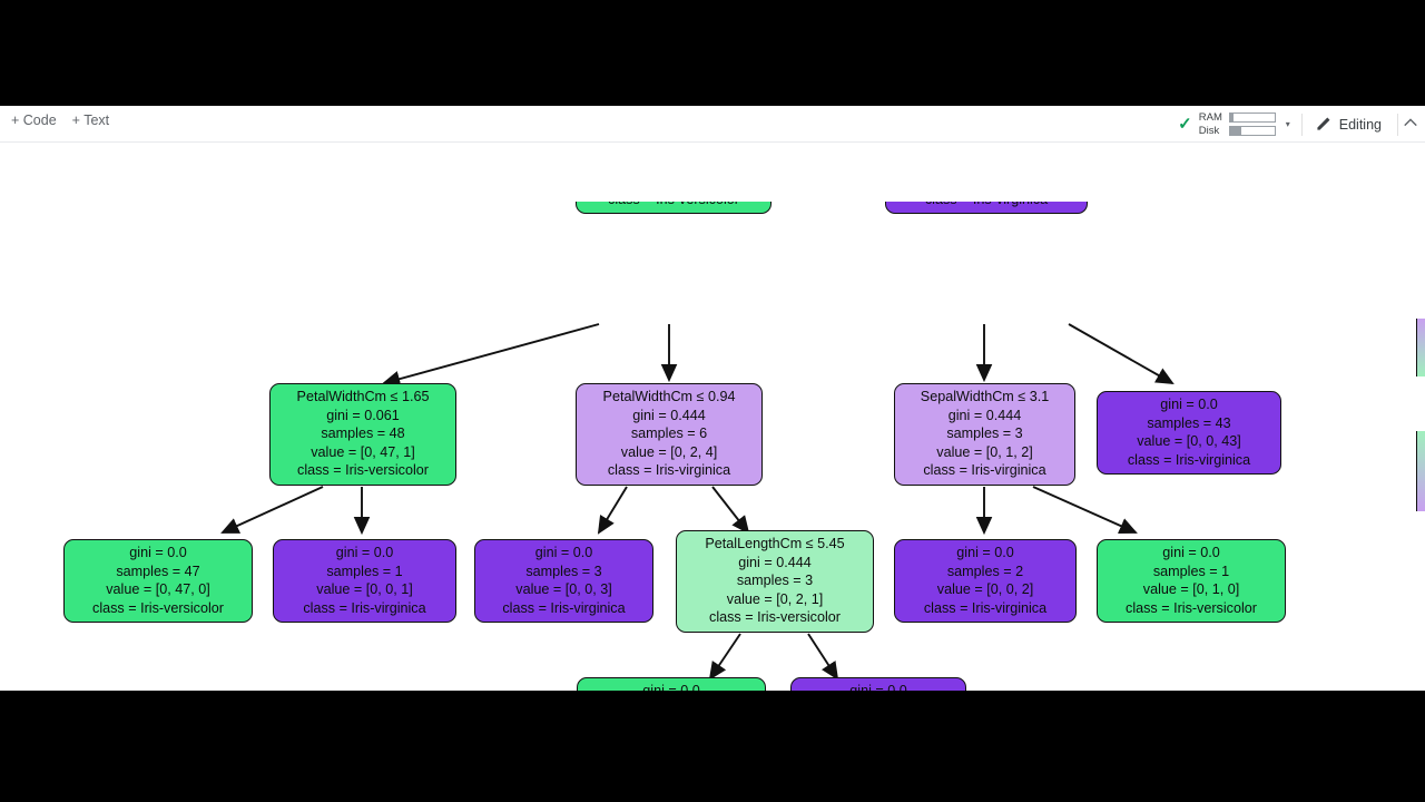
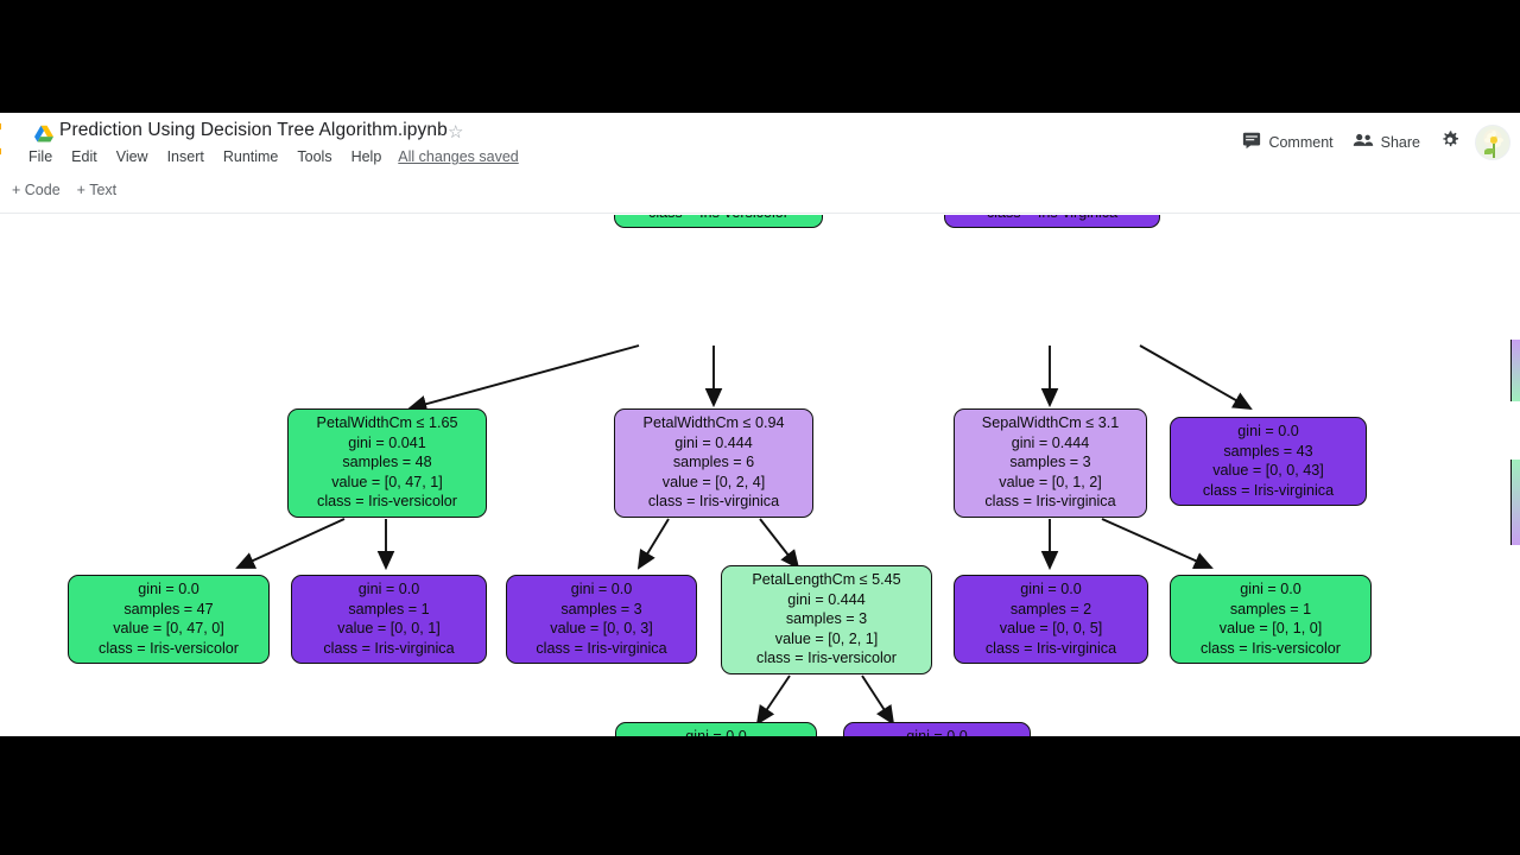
+ Prediction Using Decision Tree Algorithm.ipynb
+ ☆
+ File
+ Edit
+ View
+ Insert
+ Runtime
+ Tools
+ Help
+ All changes saved
+ Comment
+ Share
  + Code
  + Text
- ✓
- RAM
- Disk
- ▾
- Editing
  PetalWidthCm ≤ 1.65
- gini = 0.061
+ gini = 0.041
  samples = 48
  value = [0, 47, 1]
  class = Iris-versicolor
  PetalWidthCm ≤ 0.94
  gini = 0.444
  samples = 6
  value = [0, 2, 4]
  class = Iris-virginica
  SepalWidthCm ≤ 3.1
  gini = 0.444
  samples = 3
  value = [0, 1, 2]
  class = Iris-virginica
  gini = 0.0
  samples = 43
  value = [0, 0, 43]
  class = Iris-virginica
  gini = 0.0
  samples = 47
  value = [0, 47, 0]
  class = Iris-versicolor
  gini = 0.0
  samples = 1
  value = [0, 0, 1]
  class = Iris-virginica
  gini = 0.0
  samples = 3
  value = [0, 0, 3]
  class = Iris-virginica
  PetalLengthCm ≤ 5.45
  gini = 0.444
  samples = 3
  value = [0, 2, 1]
  class = Iris-versicolor
  gini = 0.0
  samples = 2
- value = [0, 0, 2]
+ value = [0, 0, 5]
  class = Iris-virginica
  gini = 0.0
  samples = 1
  value = [0, 1, 0]
  class = Iris-versicolor
